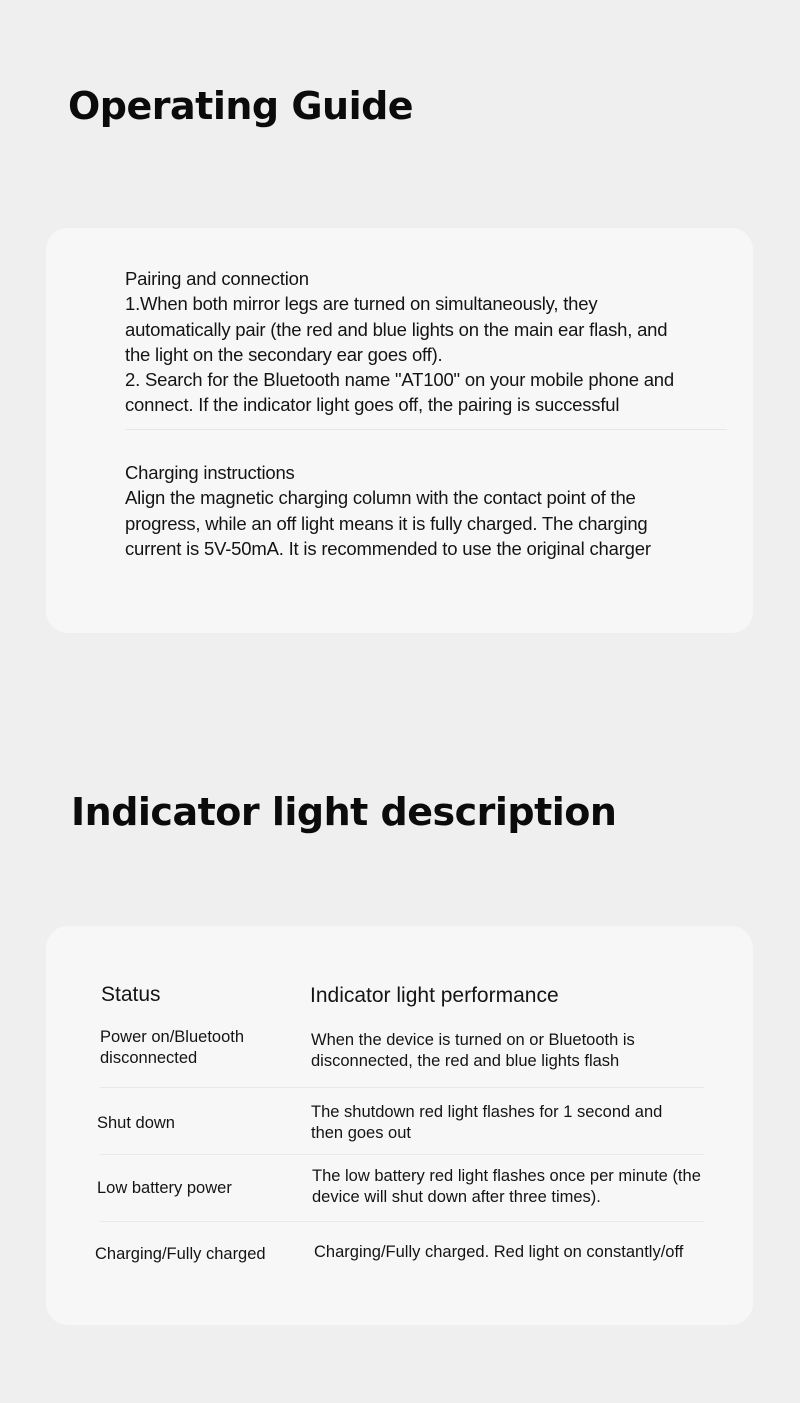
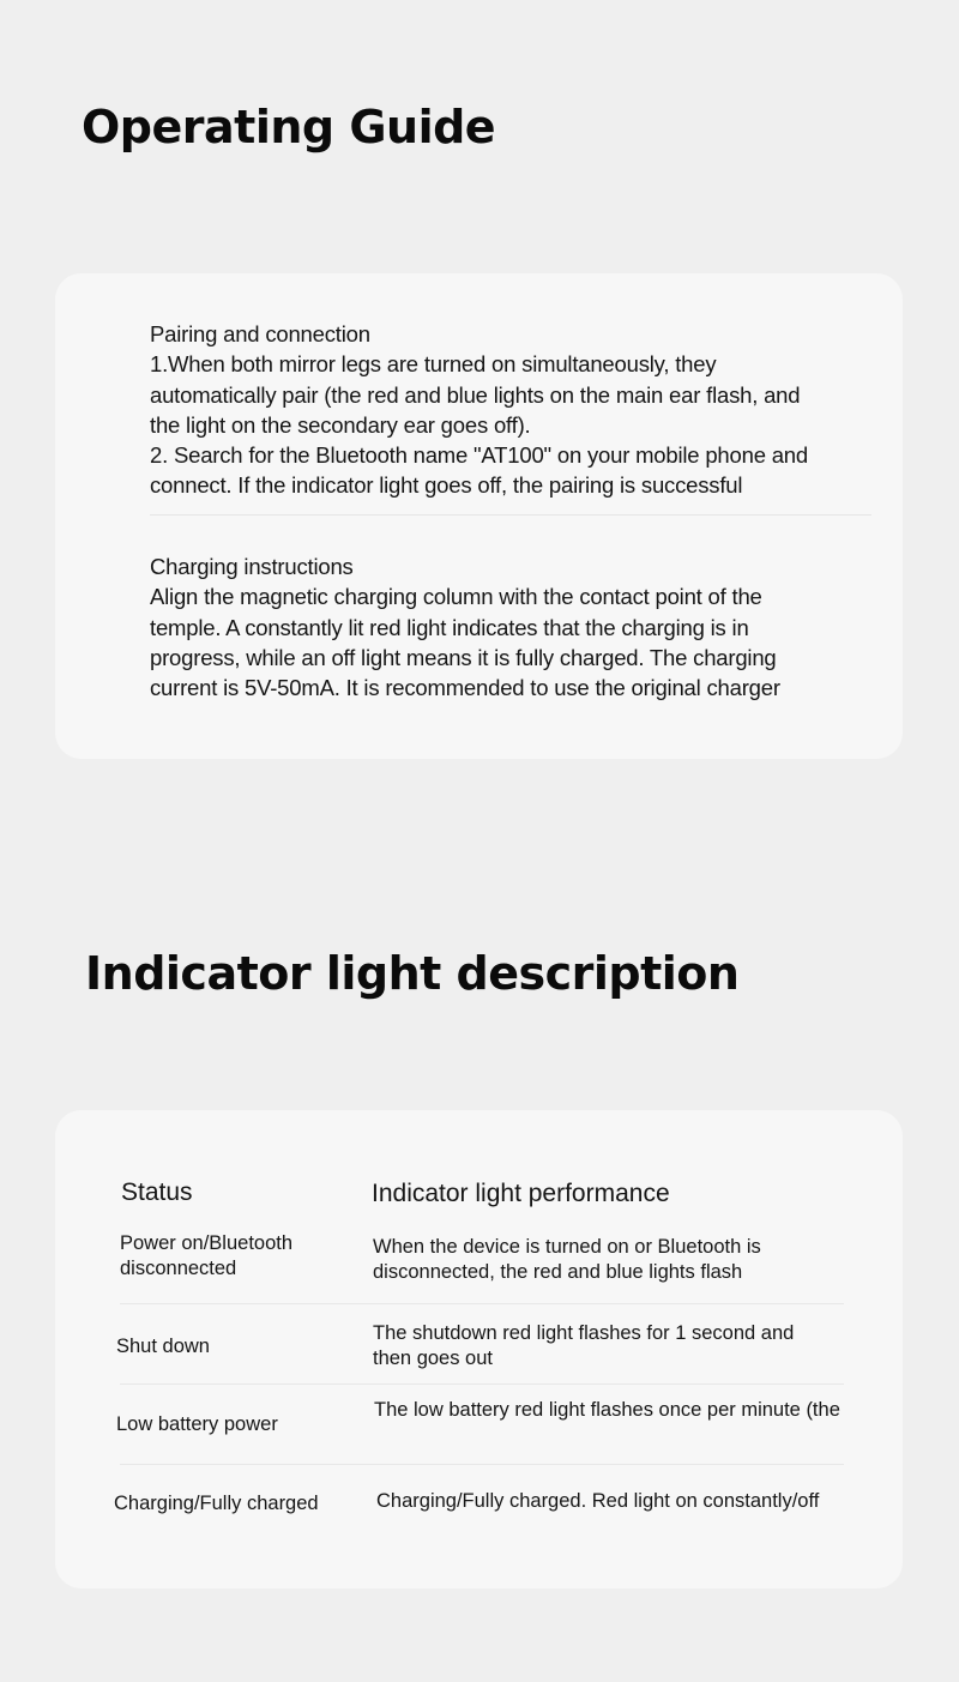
  Operating Guide
  Pairing and connection
  1.When both mirror legs are turned on simultaneously, they
  automatically pair (the red and blue lights on the main ear flash, and
  the light on the secondary ear goes off).
  2. Search for the Bluetooth name "AT100" on your mobile phone and
  connect. If the indicator light goes off, the pairing is successful
  Charging instructions
  Align the magnetic charging column with the contact point of the
+ temple. A constantly lit red light indicates that the charging is in
  progress, while an off light means it is fully charged. The charging
  current is 5V-50mA. It is recommended to use the original charger
  Indicator light description
  Status
  Indicator light performance
  Power on/Bluetooth
  disconnected
  When the device is turned on or Bluetooth is
  disconnected, the red and blue lights flash
  Shut down
  The shutdown red light flashes for 1 second and
  then goes out
  Low battery power
  The low battery red light flashes once per minute (the
- device will shut down after three times).
  Charging/Fully charged
  Charging/Fully charged. Red light on constantly/off
